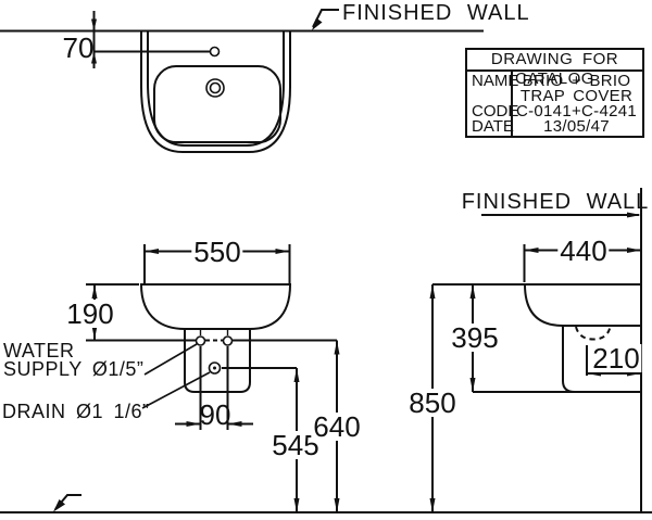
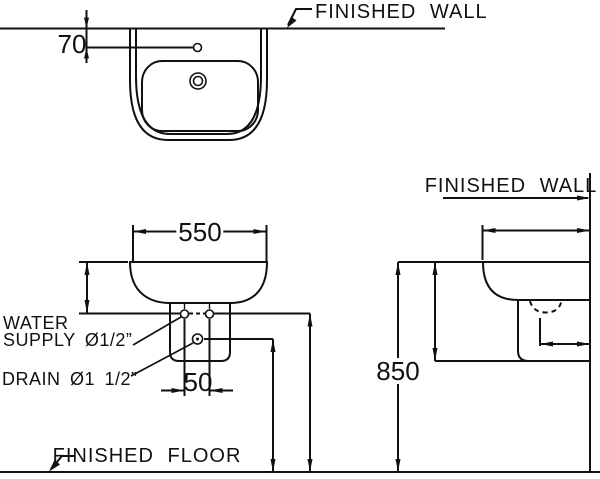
  FINISHED WALL
  FINISHED WALL
+ FINISHED FLOOR
  WATER
- SUPPLY Ø1/5”
+ SUPPLY Ø1/2”
- DRAIN Ø1 1/6”
+ DRAIN Ø1 1/2”
  70
  550
- 190
- 90
+ 50
- 545
- 640
- 440
- 395
- 210
  850
- DRAWING FOR CATALOG
- NAME
- CODE
- DATE
- BRIO + BRIO
- TRAP COVER
- C-0141+C-4241
- 13/05/47
